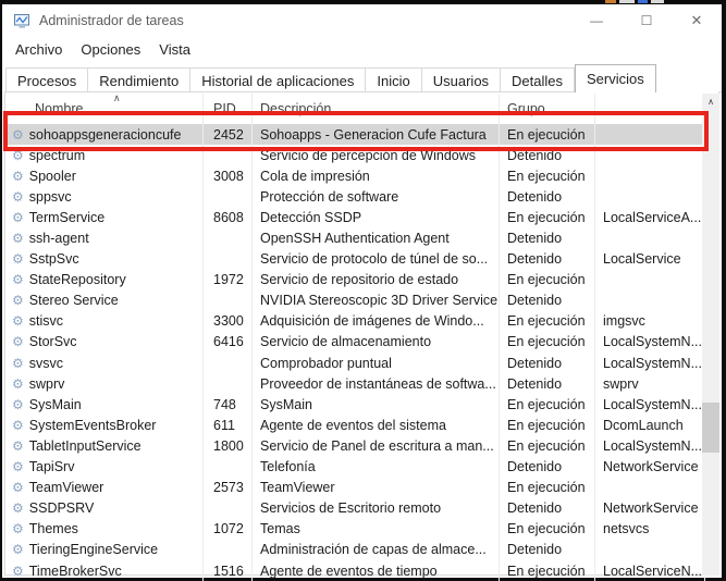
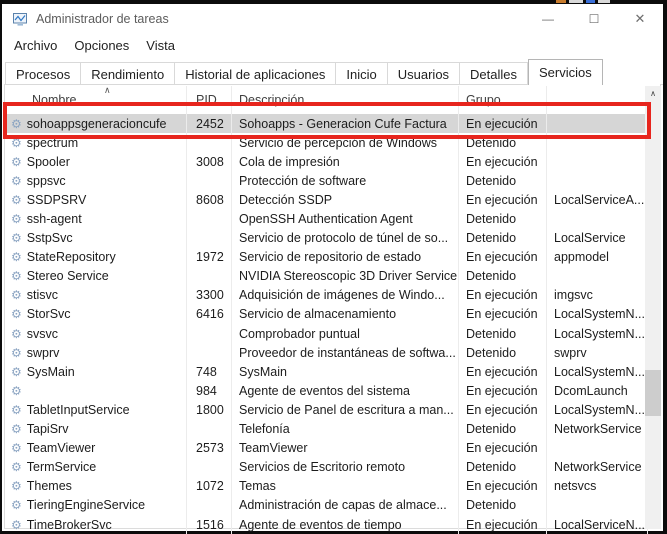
  Administrador de tareas
  —
  ☐
  ✕
  Archivo
  Opciones
  Vista
  Procesos
  Rendimiento
  Historial de aplicaciones
  Inicio
  Usuarios
  Detalles
  Servicios
  Nombre
  ∧
  PID
  Descripción
  Grupo
  ⚙
  sohoappsgeneracioncufe
  2452
  Sohoapps - Generacion Cufe Factura
  En ejecución
  ⚙
  spectrum
  Servicio de percepción de Windows
  Detenido
  ⚙
  Spooler
  3008
  Cola de impresión
  En ejecución
  ⚙
  sppsvc
  Protección de software
  Detenido
  ⚙
- TermService
+ SSDPSRV
  8608
  Detección SSDP
  En ejecución
  LocalServiceA...
  ⚙
  ssh-agent
  OpenSSH Authentication Agent
  Detenido
  ⚙
  SstpSvc
  Servicio de protocolo de túnel de so...
  Detenido
  LocalService
  ⚙
  StateRepository
  1972
  Servicio de repositorio de estado
  En ejecución
+ appmodel
  ⚙
  Stereo Service
  NVIDIA Stereoscopic 3D Driver Service
  Detenido
  ⚙
  stisvc
  3300
  Adquisición de imágenes de Windo...
  En ejecución
  imgsvc
  ⚙
  StorSvc
  6416
  Servicio de almacenamiento
  En ejecución
  LocalSystemN...
  ⚙
  svsvc
  Comprobador puntual
  Detenido
  LocalSystemN...
  ⚙
  swprv
  Proveedor de instantáneas de softwa...
  Detenido
  swprv
  ⚙
  SysMain
  748
  SysMain
  En ejecución
  LocalSystemN...
  ⚙
- SystemEventsBroker
- 611
+ 984
  Agente de eventos del sistema
  En ejecución
  DcomLaunch
  ⚙
  TabletInputService
  1800
  Servicio de Panel de escritura a man...
  En ejecución
  LocalSystemN...
  ⚙
  TapiSrv
  Telefonía
  Detenido
  NetworkService
  ⚙
  TeamViewer
  2573
  TeamViewer
  En ejecución
  ⚙
- SSDPSRV
+ TermService
  Servicios de Escritorio remoto
  Detenido
  NetworkService
  ⚙
  Themes
  1072
  Temas
  En ejecución
  netsvcs
  ⚙
  TieringEngineService
  Administración de capas de almace...
  Detenido
  ⚙
  TimeBrokerSvc
  1516
  Agente de eventos de tiempo
  En ejecución
  LocalServiceN...
  ∧
